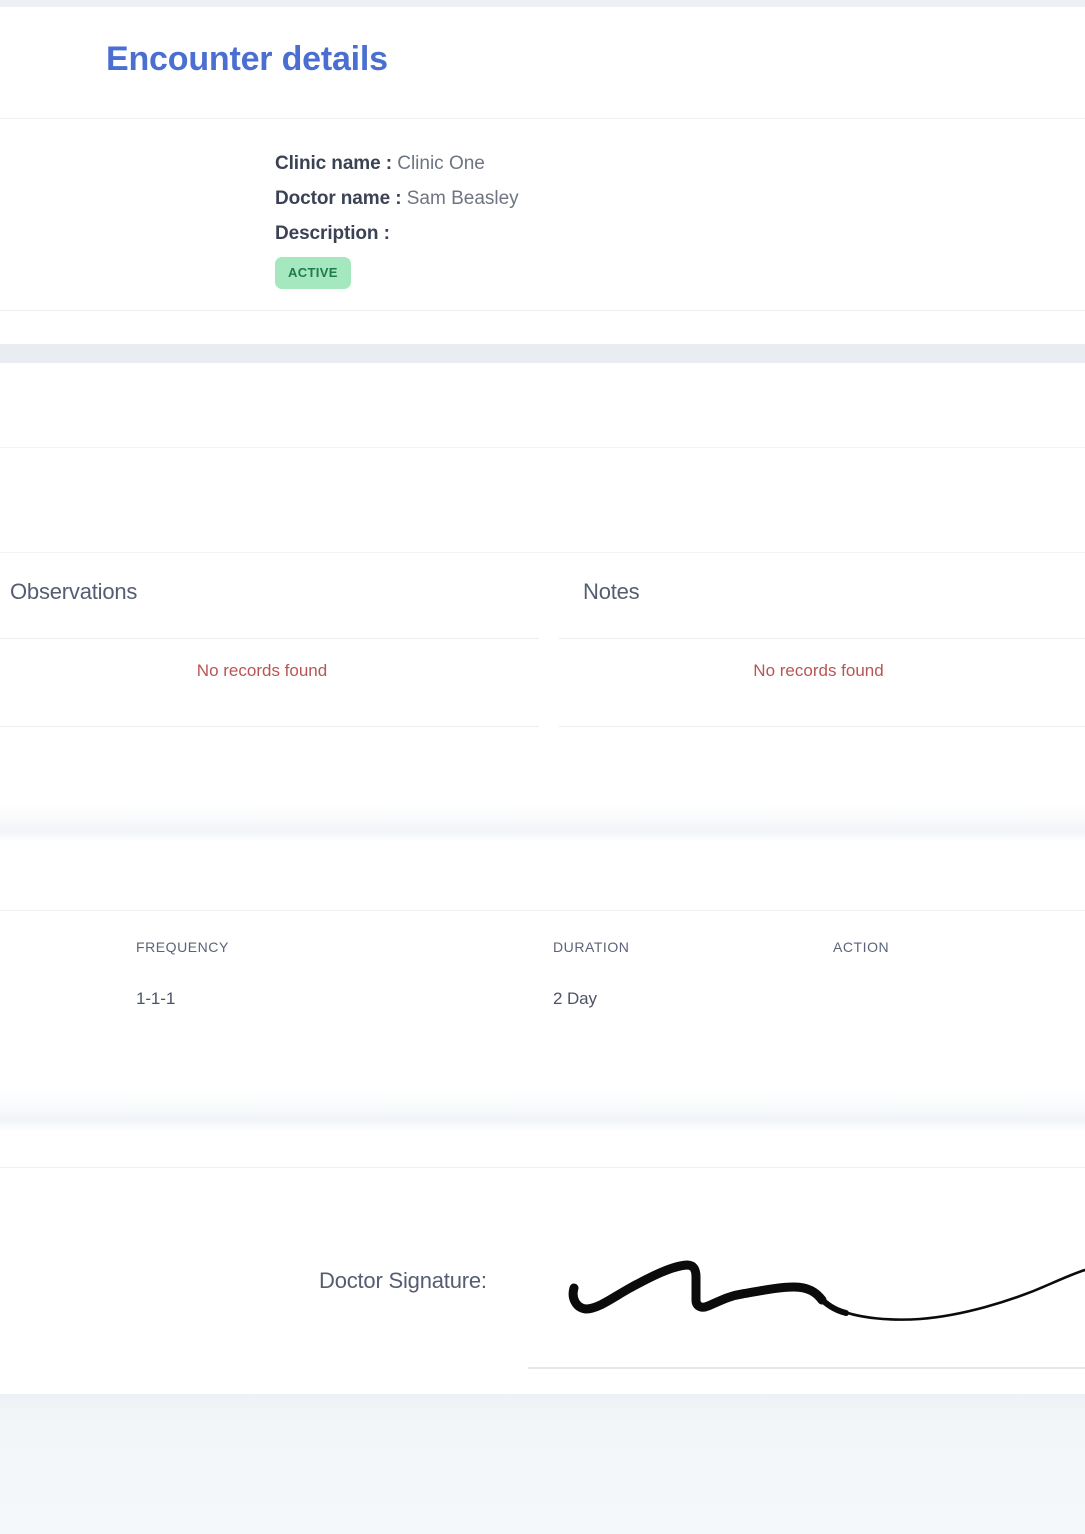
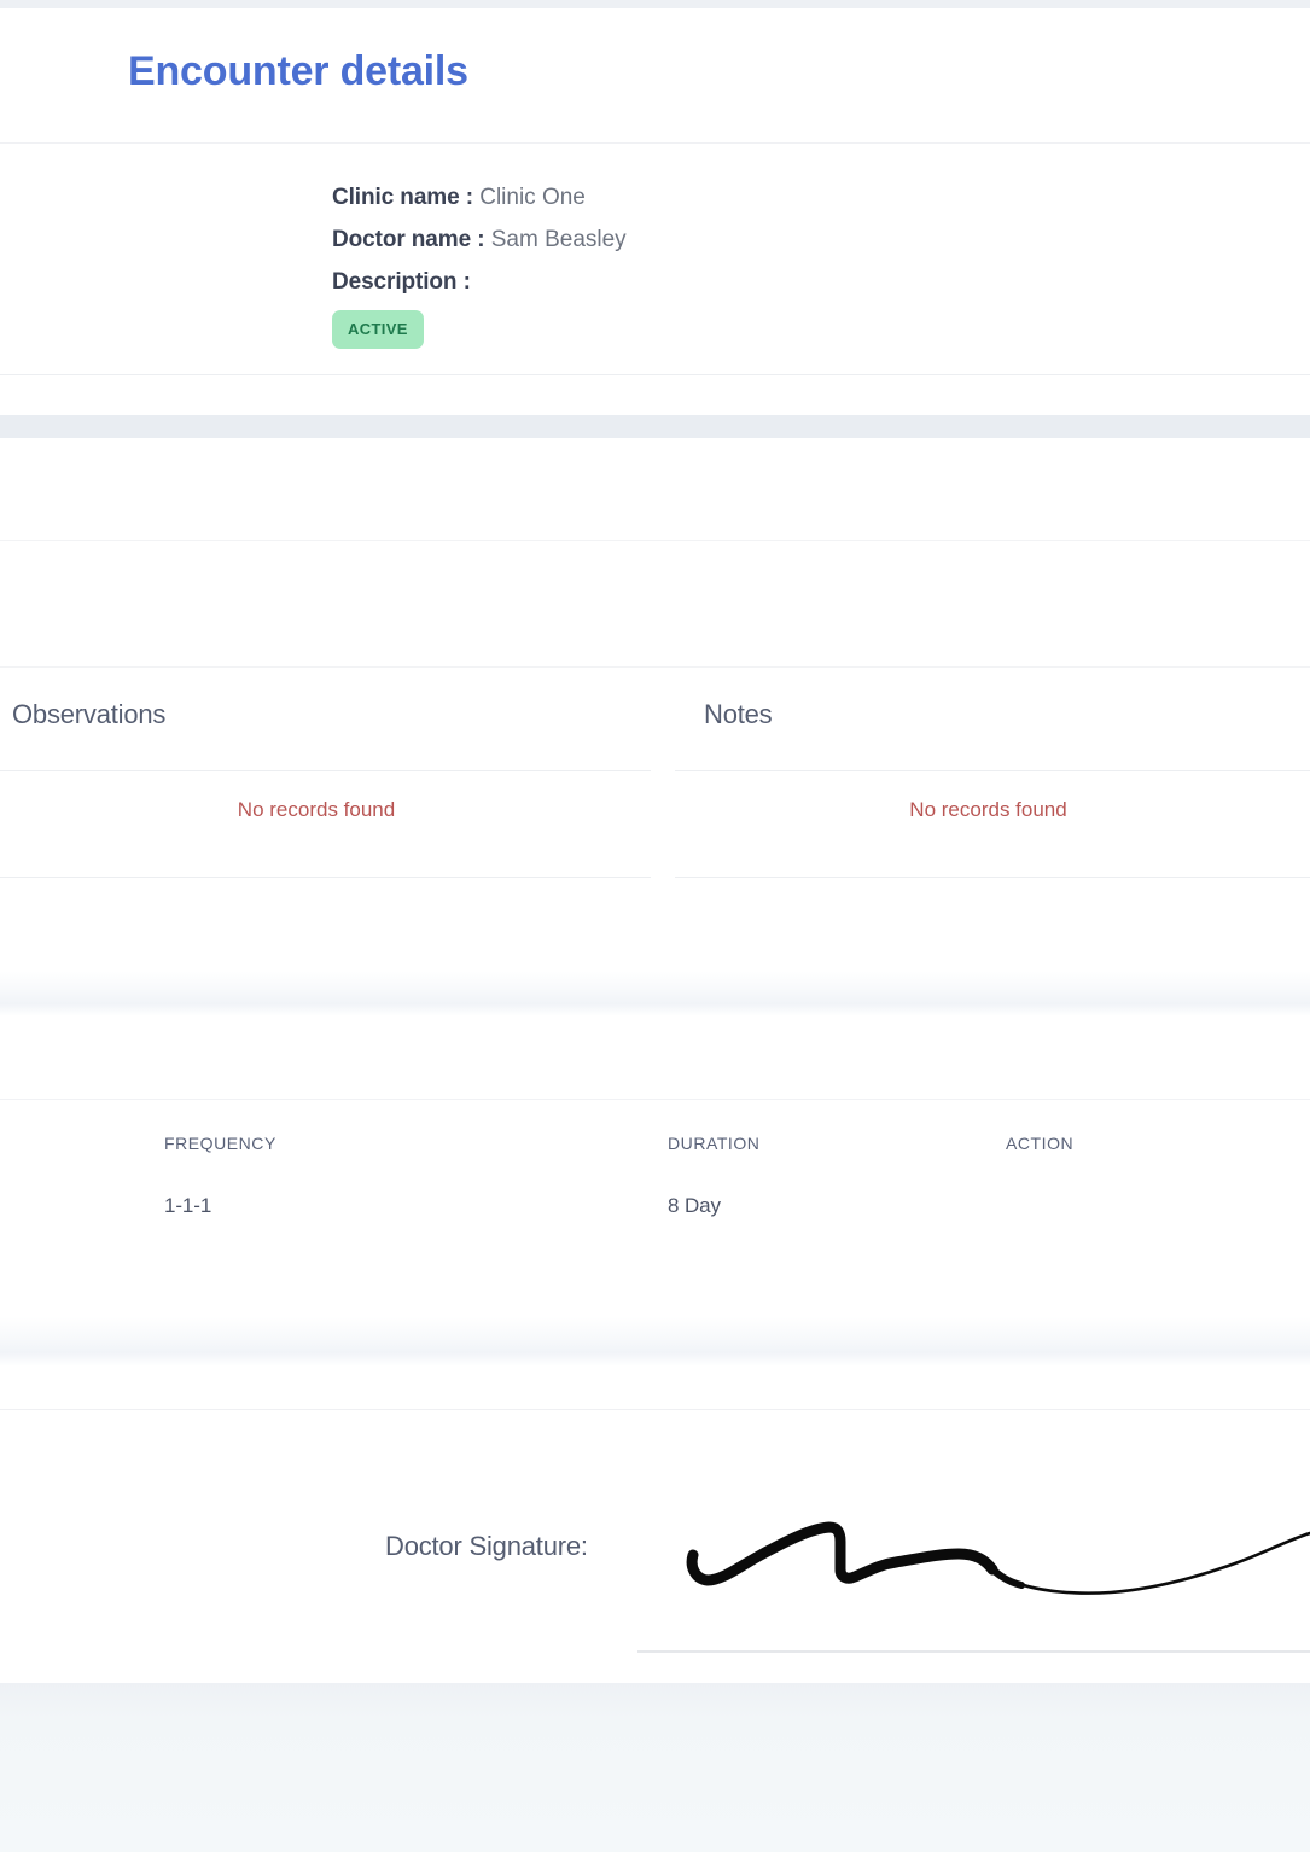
  Encounter details
  Clinic name : Clinic One
  Doctor name : Sam Beasley
  Description :
  ACTIVE
  Observations
  No records found
  Notes
  No records found
  FREQUENCY
  DURATION
  ACTION
  1-1-1
- 2 Day
+ 8 Day
  Doctor Signature:
